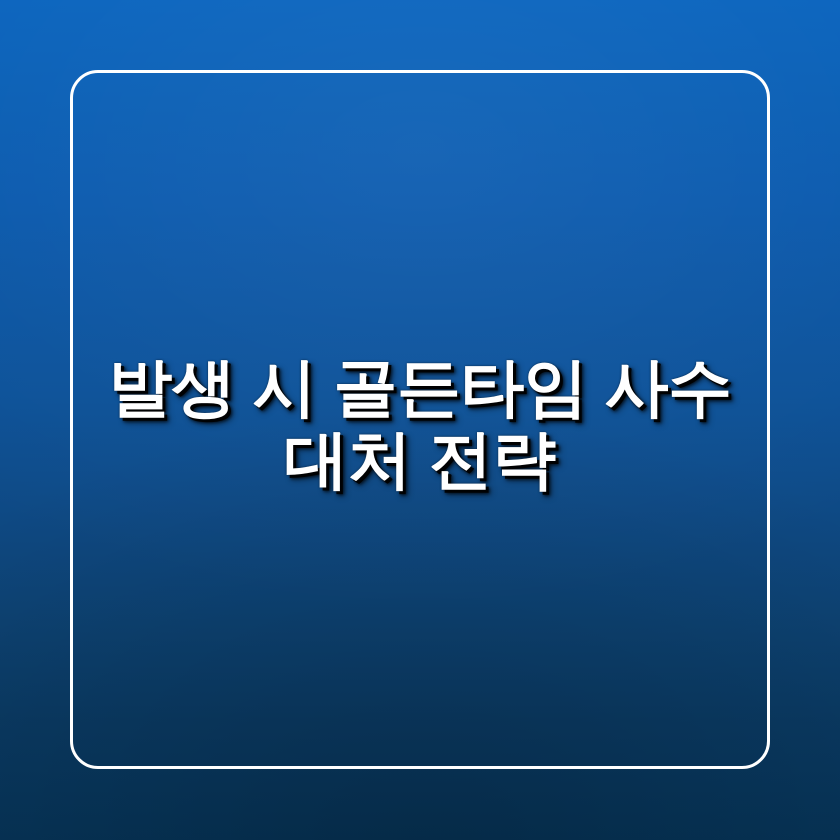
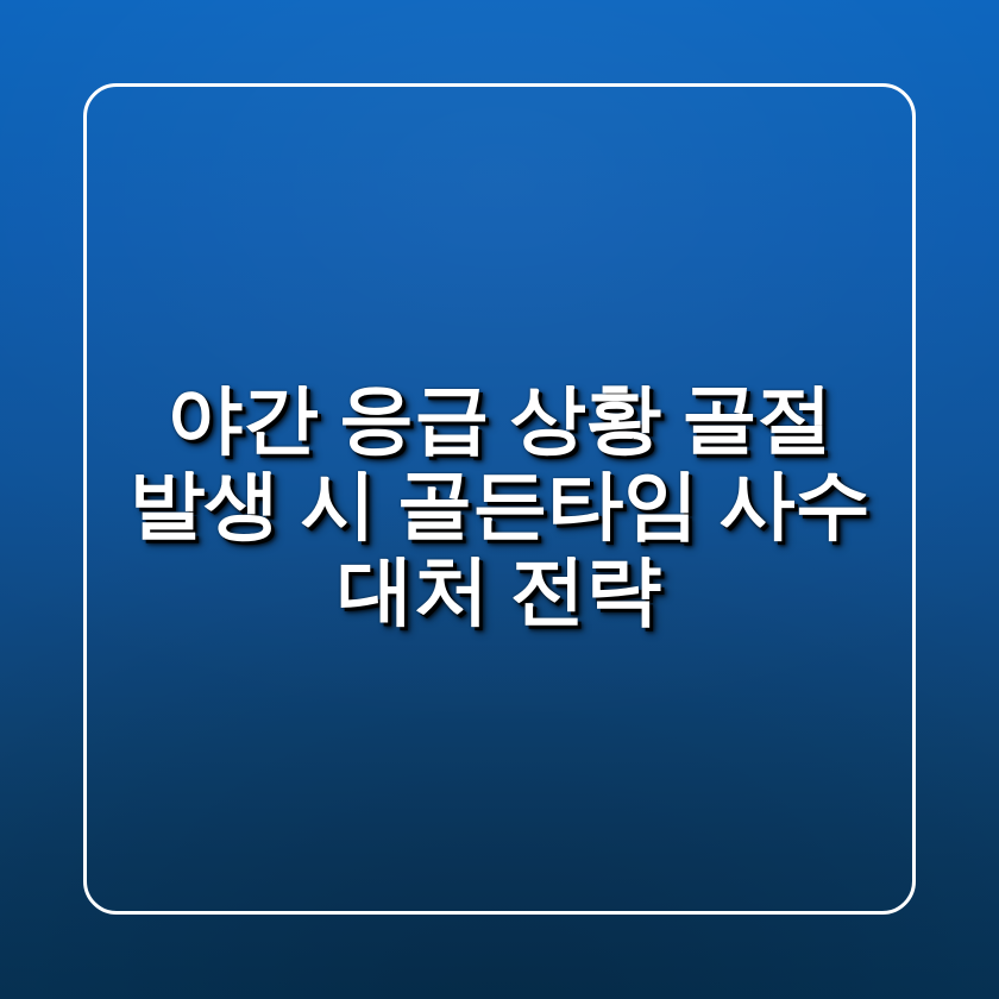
+ 야간 응급 상황 골절
  발생 시 골든타임 사수
  대처 전략
